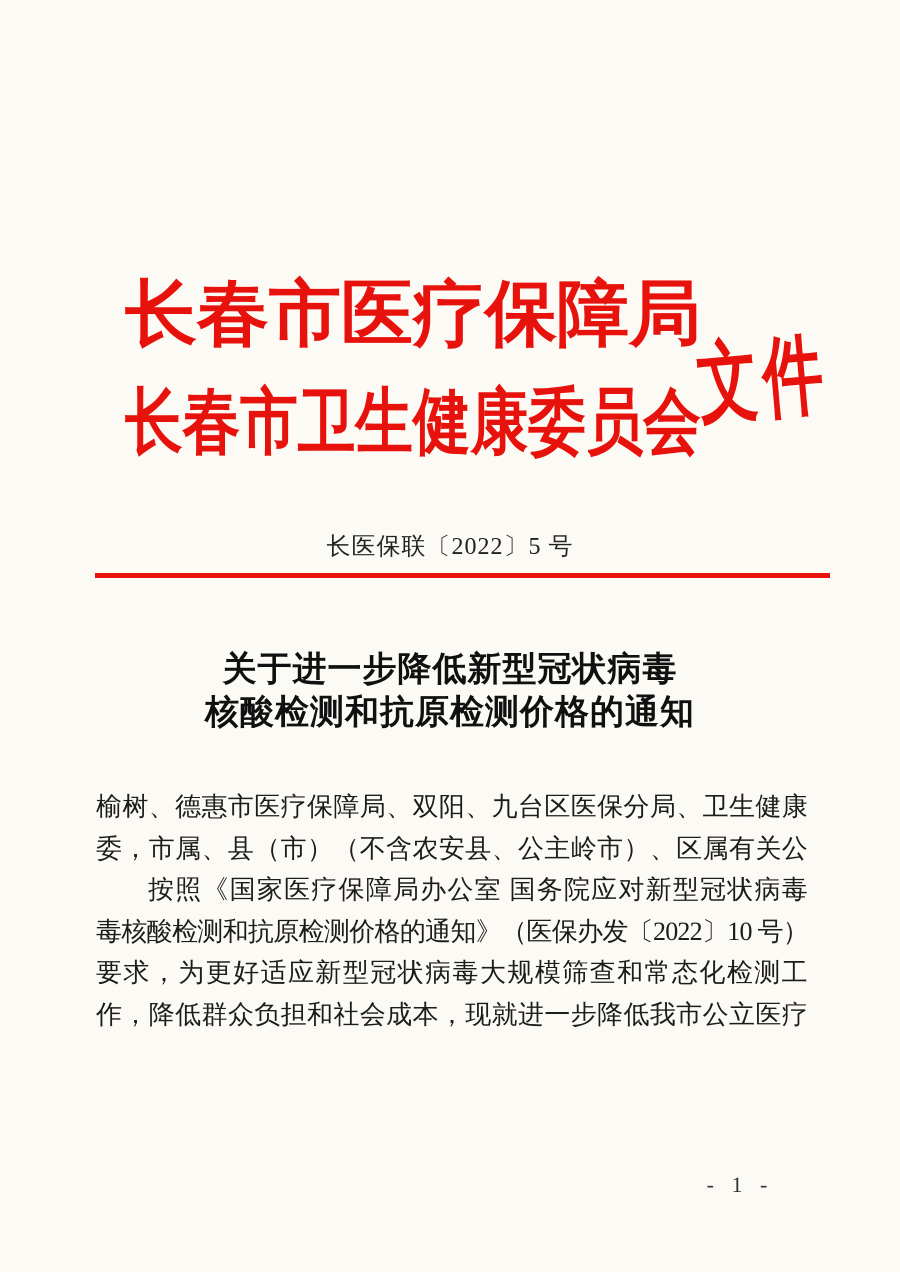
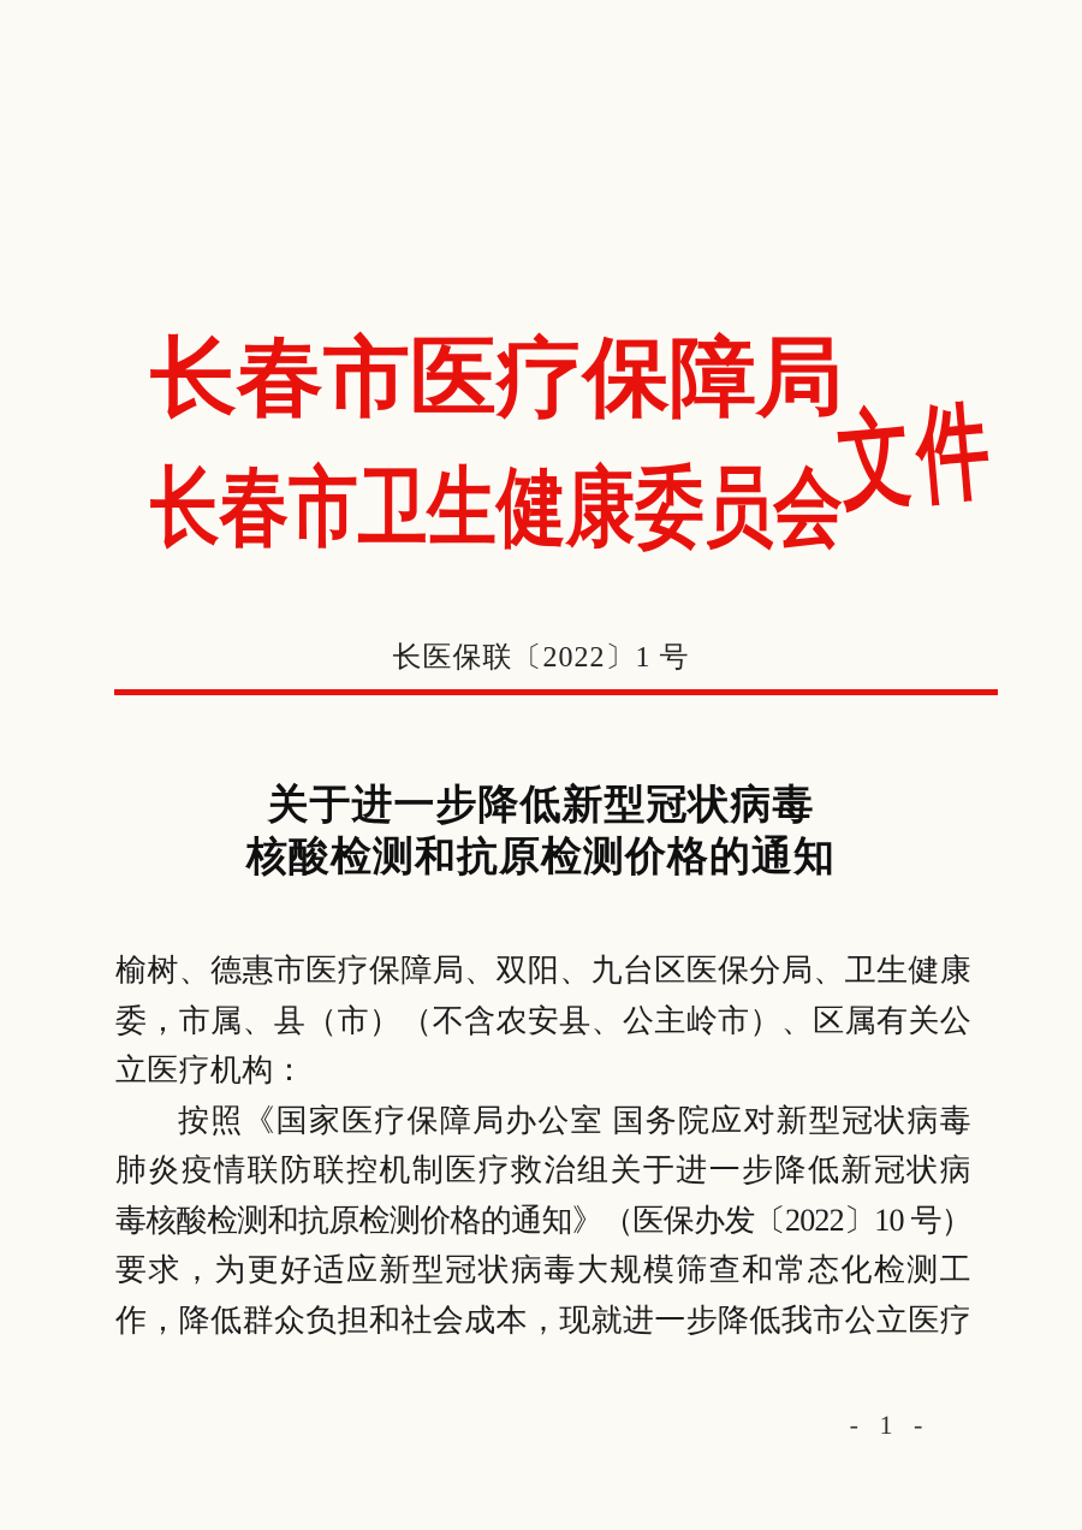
  长春市医疗保障局
  长春市卫生健康委员会
- 长医保联〔2022〕5 号
+ 长医保联〔2022〕1 号
  关于进一步降低新型冠状病毒
  核酸检测和抗原检测价格的通知
  榆树、德惠市医疗保障局、双阳、九台区医保分局、卫生健康
  委，市属、县（市）（不含农安县、公主岭市）、区属有关公
+ 立医疗机构：
  按照《国家医疗保障局办公室 国务院应对新型冠状病毒
+ 肺炎疫情联防联控机制医疗救治组关于进一步降低新冠状病
  毒核酸检测和抗原检测价格的通知》（医保办发〔2022〕10 号）
  要求，为更好适应新型冠状病毒大规模筛查和常态化检测工
  作，降低群众负担和社会成本，现就进一步降低我市公立医疗
  - 1 -
